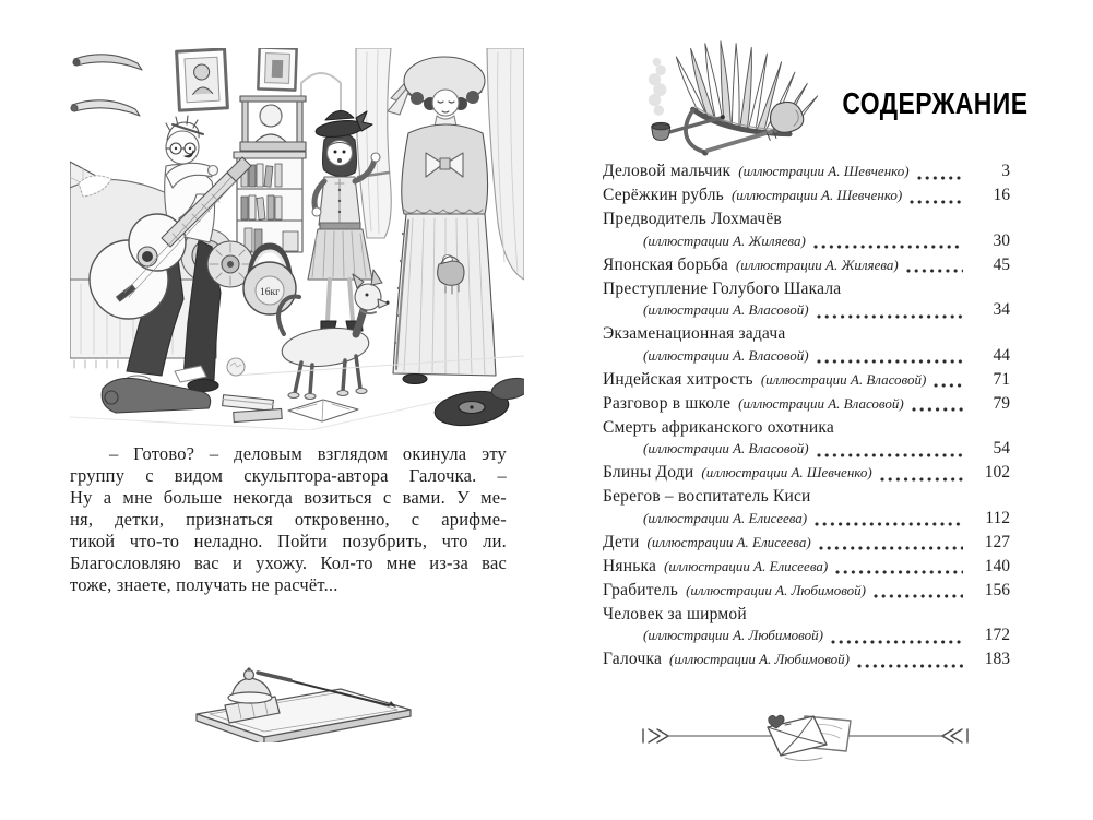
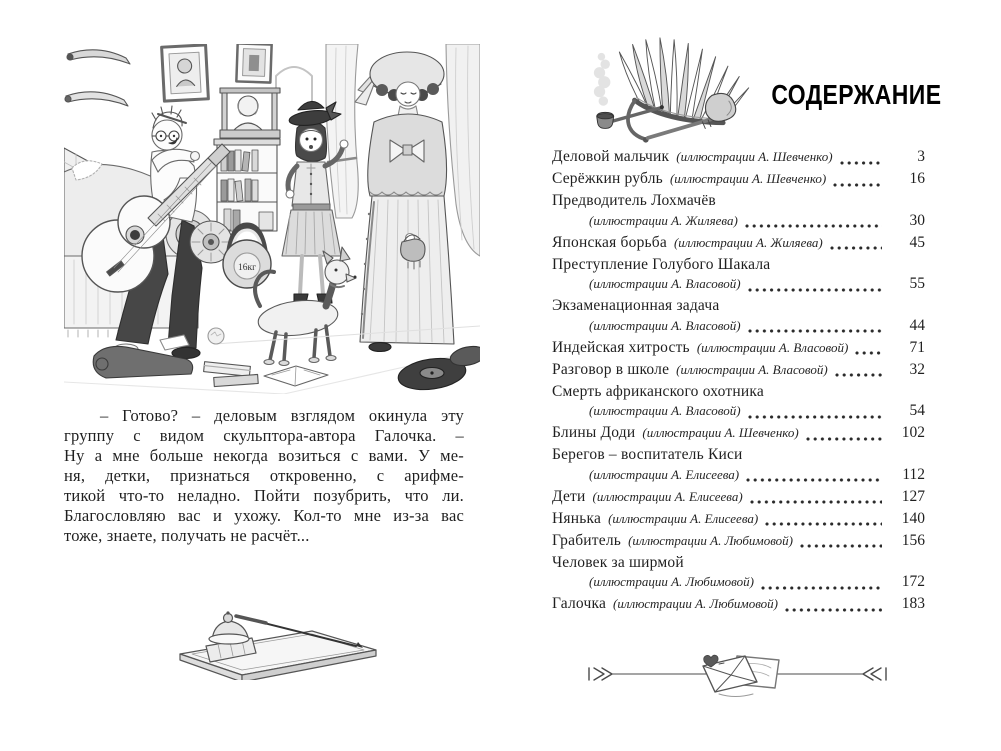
  16кг
  – Готово? – деловым взглядом окинула эту
  группу с видом скульптора-автора Галочка. –
  Ну а мне больше некогда возиться с вами. У ме-
  ня, детки, признаться откровенно, с арифме-
  тикой что-то неладно. Пойти позубрить, что ли.
  Благословляю вас и ухожу. Кол-то мне из-за вас
  тоже, знаете, получать не расчёт...
  СОДЕРЖАНИЕ
  Деловой мальчик
  (иллюстрации А. Шевченко)
  3
  Серёжкин рубль
  (иллюстрации А. Шевченко)
  16
  Предводитель Лохмачёв
  (иллюстрации А. Жиляева)
  30
  Японская борьба
  (иллюстрации А. Жиляева)
  45
  Преступление Голубого Шакала
  (иллюстрации А. Власовой)
- 34
+ 55
  Экзаменационная задача
  (иллюстрации А. Власовой)
  44
  Индейская хитрость
  (иллюстрации А. Власовой)
  71
  Разговор в школе
  (иллюстрации А. Власовой)
- 79
+ 32
  Смерть африканского охотника
  (иллюстрации А. Власовой)
  54
  Блины Доди
  (иллюстрации А. Шевченко)
  102
  Берегов – воспитатель Киси
  (иллюстрации А. Елисеева)
  112
  Дети
  (иллюстрации А. Елисеева)
  127
  Нянька
  (иллюстрации А. Елисеева)
  140
  Грабитель
  (иллюстрации А. Любимовой)
  156
  Человек за ширмой
  (иллюстрации А. Любимовой)
  172
  Галочка
  (иллюстрации А. Любимовой)
  183
